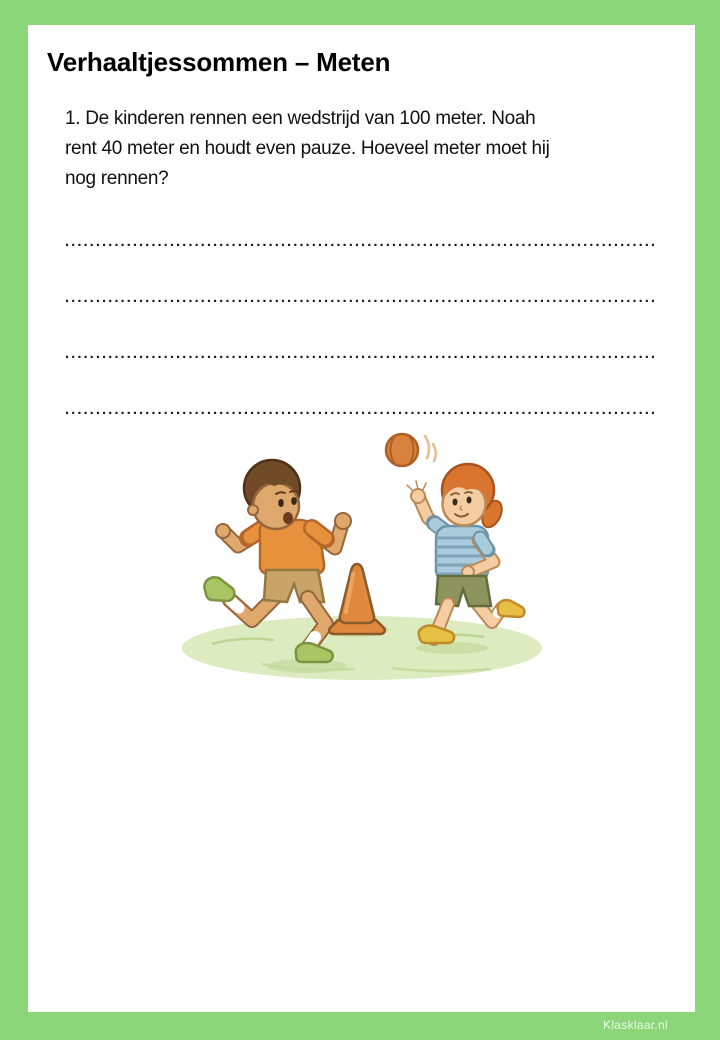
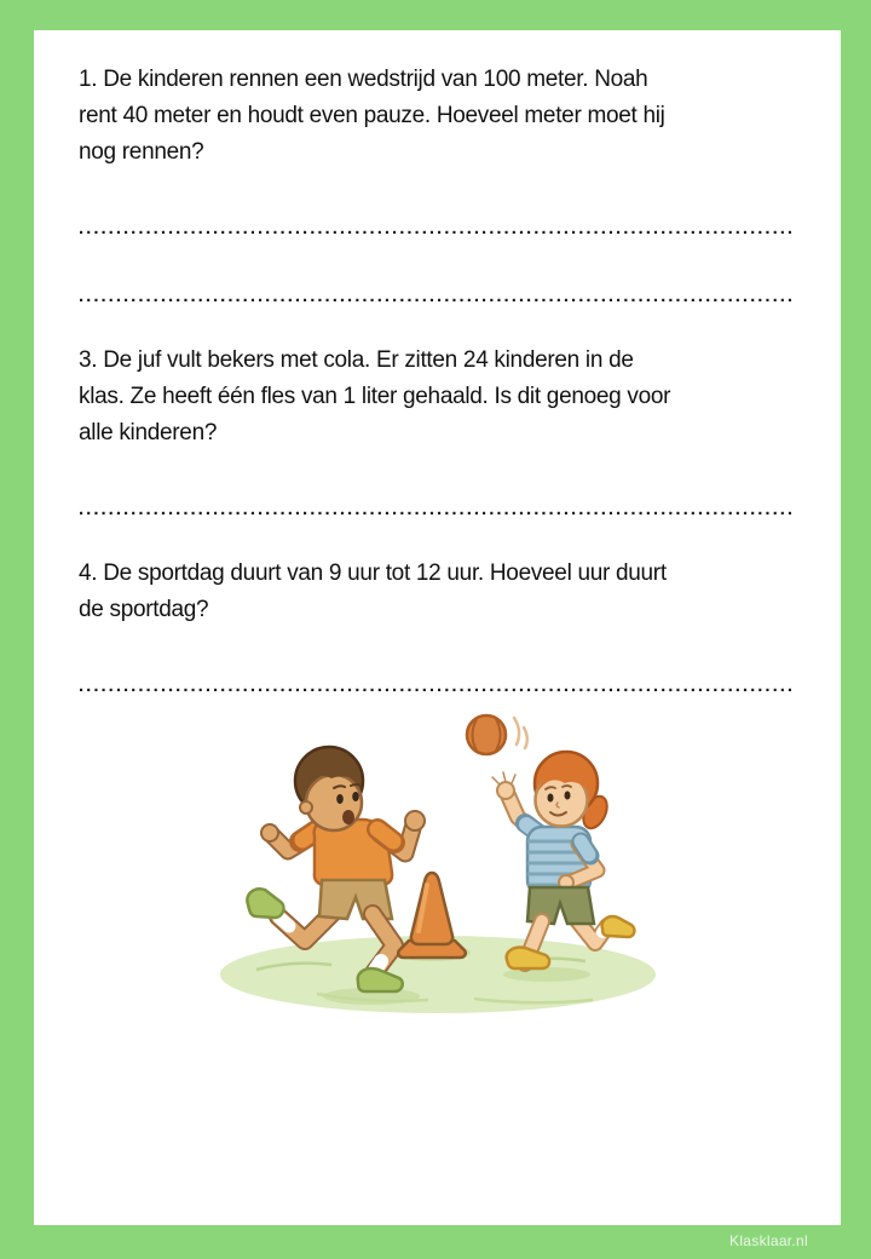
- Verhaaltjessommen – Meten
  1. De kinderen rennen een wedstrijd van 100 meter. Noah
  rent 40 meter en houdt even pauze. Hoeveel meter moet hij
  nog rennen?
  ................................................................................................
  ................................................................................................
+ 3. De juf vult bekers met cola. Er zitten 24 kinderen in de
+ klas. Ze heeft één fles van 1 liter gehaald. Is dit genoeg voor
+ alle kinderen?
  ................................................................................................
+ 4. De sportdag duurt van 9 uur tot 12 uur. Hoeveel uur duurt
+ de sportdag?
  ................................................................................................
  Klasklaar.nl
